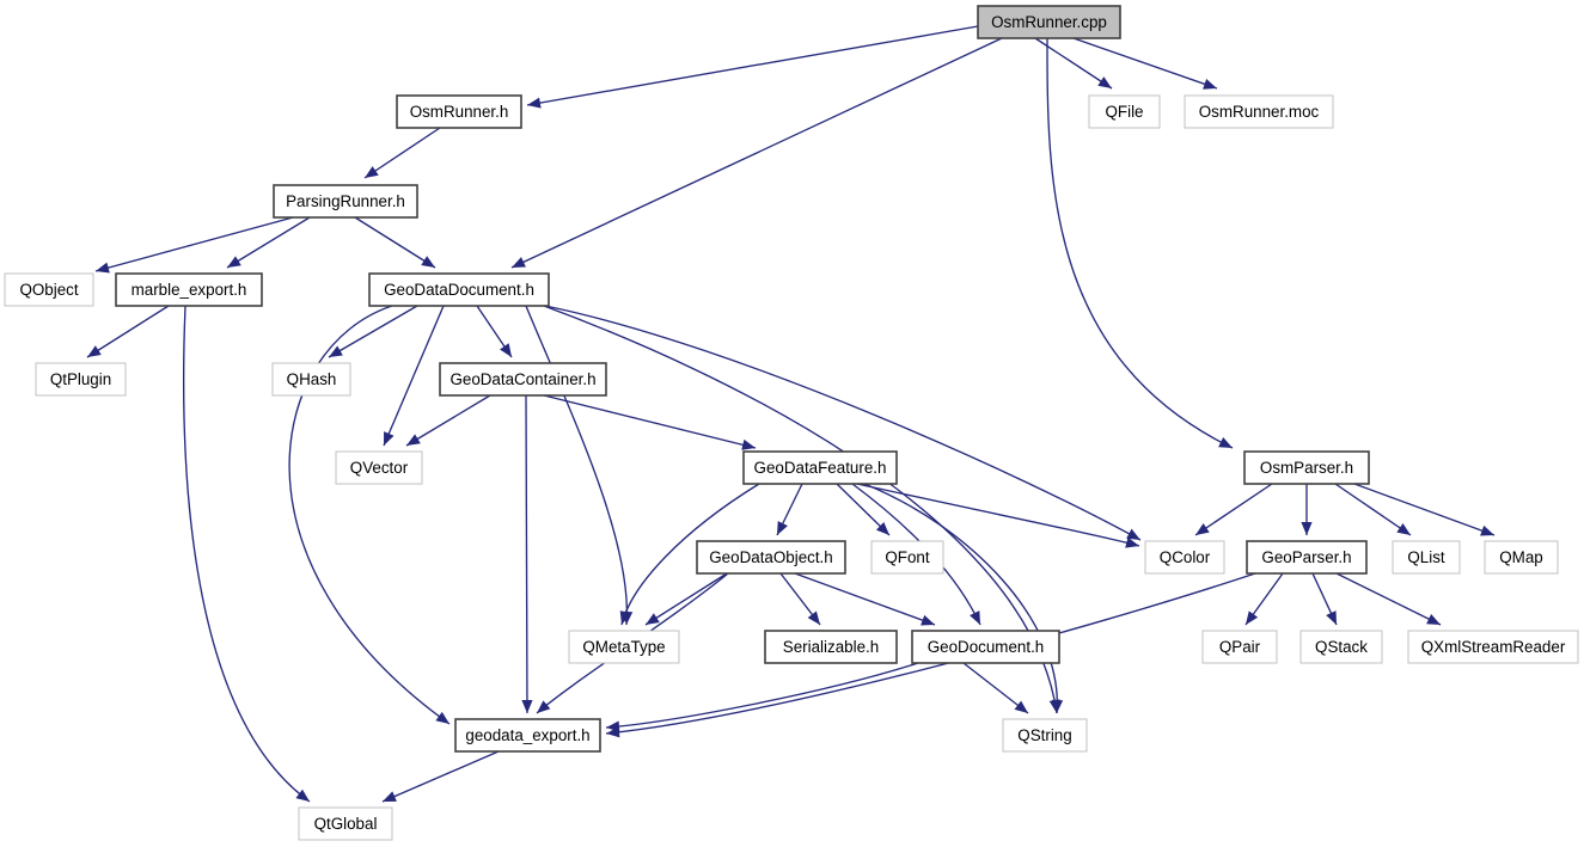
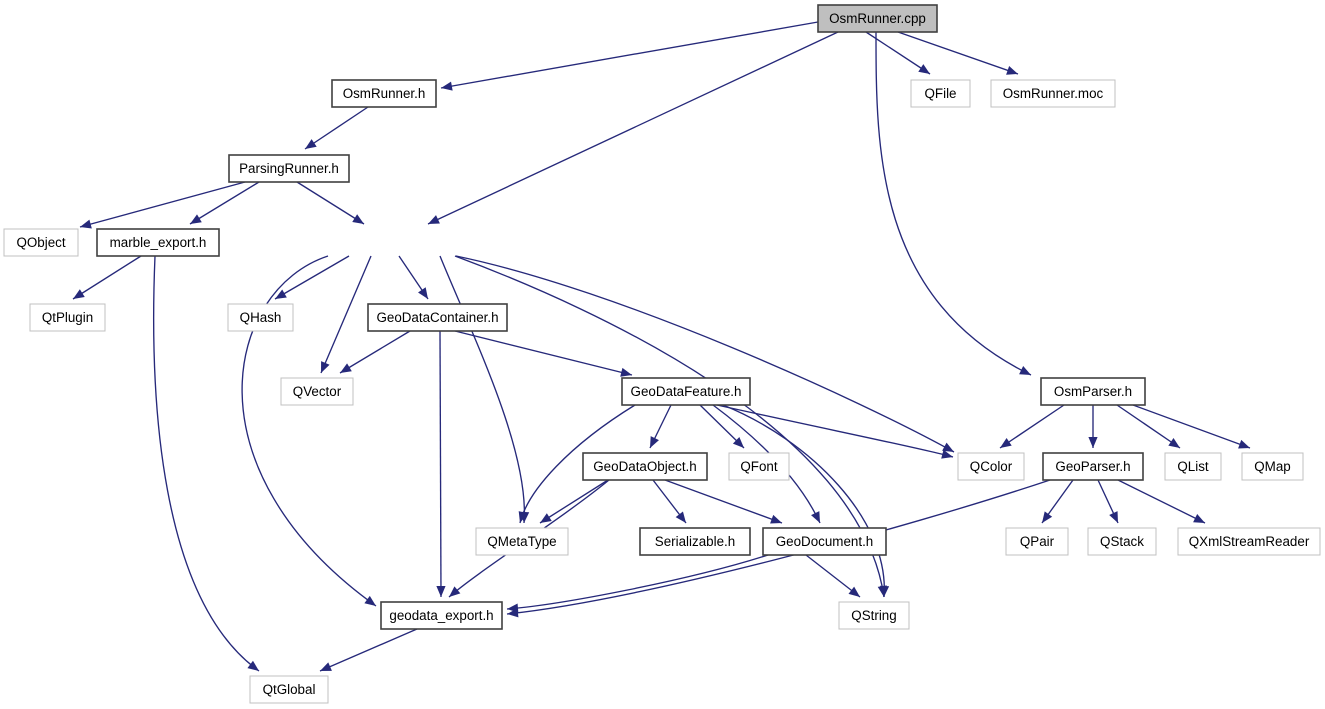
  OsmRunner.cpp
  OsmRunner.h
  QFile
  OsmRunner.moc
  ParsingRunner.h
  QObject
  marble_export.h
- GeoDataDocument.h
  QtPlugin
  QHash
  GeoDataContainer.h
  QVector
  GeoDataFeature.h
  OsmParser.h
  GeoDataObject.h
  QFont
  QColor
  GeoParser.h
  QList
  QMap
  QMetaType
  Serializable.h
  GeoDocument.h
  QPair
  QStack
  QXmlStreamReader
  geodata_export.h
  QString
  QtGlobal
